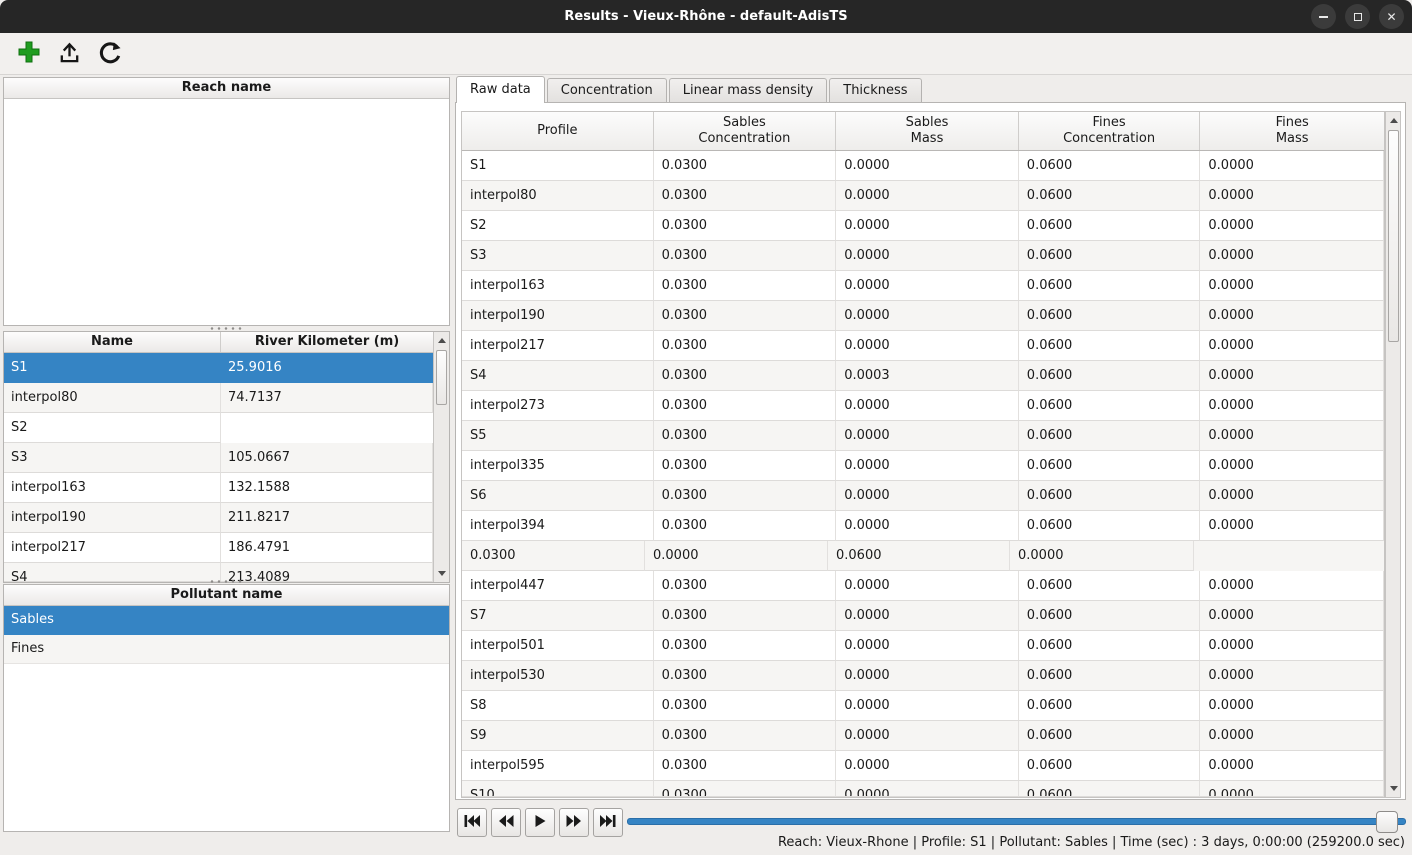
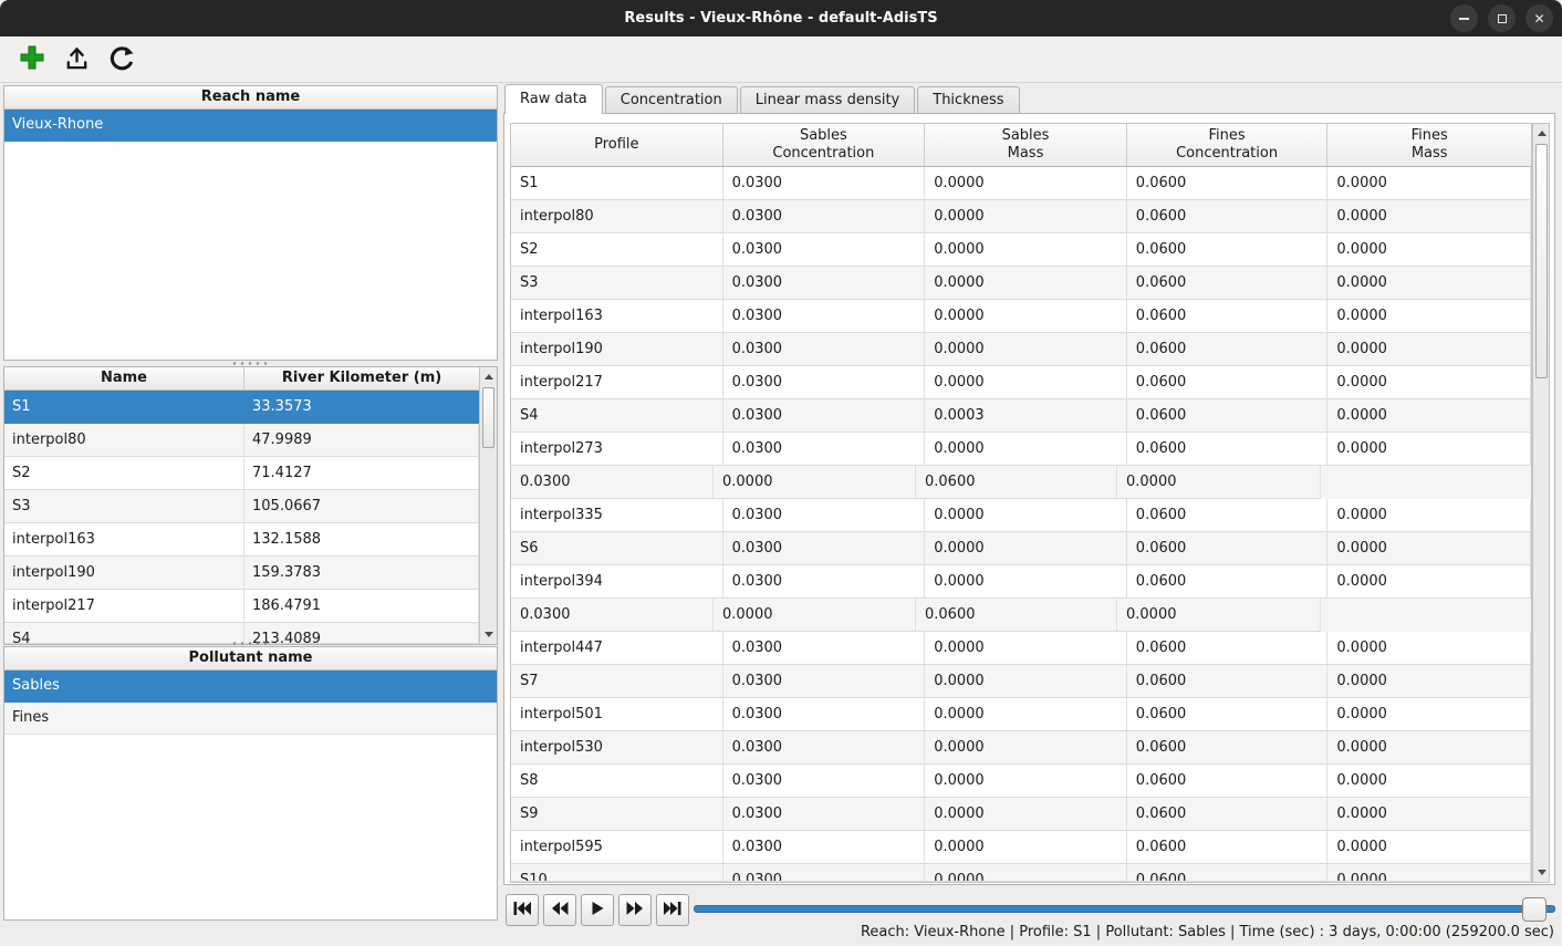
  Results - Vieux-Rhône - default-AdisTS
  ✕
  Reach name
+ Vieux-Rhone
  Name
  River Kilometer (m)
  S1
- 25.9016
+ 33.3573
  interpol80
- 74.7137
+ 47.9989
  S2
+ 71.4127
  S3
  105.0667
  interpol163
  132.1588
  interpol190
- 211.8217
+ 159.3783
  interpol217
  186.4791
  S4
  213.4089
  Pollutant name
  Sables
  Fines
  Raw data
  Concentration
  Linear mass density
  Thickness
  Profile
  Sables
  Concentration
  Sables
  Mass
  Fines
  Concentration
  Fines
  Mass
  S1
  0.0300
  0.0000
  0.0600
  0.0000
  interpol80
  0.0300
  0.0000
  0.0600
  0.0000
  S2
  0.0300
  0.0000
  0.0600
  0.0000
  S3
  0.0300
  0.0000
  0.0600
  0.0000
  interpol163
  0.0300
  0.0000
  0.0600
  0.0000
  interpol190
  0.0300
  0.0000
  0.0600
  0.0000
  interpol217
  0.0300
  0.0000
  0.0600
  0.0000
  S4
  0.0300
  0.0003
  0.0600
  0.0000
  interpol273
  0.0300
  0.0000
  0.0600
  0.0000
- S5
  0.0300
  0.0000
  0.0600
  0.0000
  interpol335
  0.0300
  0.0000
  0.0600
  0.0000
  S6
  0.0300
  0.0000
  0.0600
  0.0000
  interpol394
  0.0300
  0.0000
  0.0600
  0.0000
  0.0300
  0.0000
  0.0600
  0.0000
  interpol447
  0.0300
  0.0000
  0.0600
  0.0000
  S7
  0.0300
  0.0000
  0.0600
  0.0000
  interpol501
  0.0300
  0.0000
  0.0600
  0.0000
  interpol530
  0.0300
  0.0000
  0.0600
  0.0000
  S8
  0.0300
  0.0000
  0.0600
  0.0000
  S9
  0.0300
  0.0000
  0.0600
  0.0000
  interpol595
  0.0300
  0.0000
  0.0600
  0.0000
  S10
  0.0300
  0.0000
  0.0600
  0.0000
  Reach: Vieux-Rhone | Profile: S1 | Pollutant: Sables | Time (sec) : 3 days, 0:00:00 (259200.0 sec)
